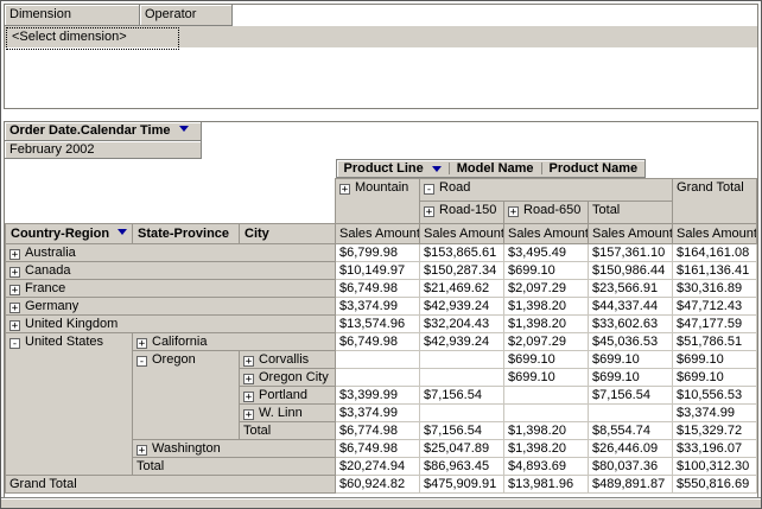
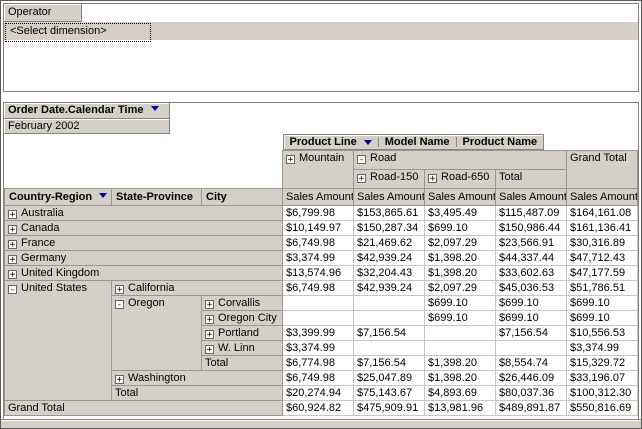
- Dimension
  Operator
  <Select dimension>
  Order Date.Calendar Time
  February 2002
  	Product Line Model Name Product Name
  + Mountain	- Road	Grand Total
  + Road-150	+ Road-650	Total
  Country-Region	State-Province	City	Sales Amount	Sales Amount	Sales Amount	Sales Amount	Sales Amount
- + Australia	$6,799.98	$153,865.61	$3,495.49	$157,361.10	$164,161.08
+ + Australia	$6,799.98	$153,865.61	$3,495.49	$115,487.09	$164,161.08
  + Canada	$10,149.97	$150,287.34	$699.10	$150,986.44	$161,136.41
  + France	$6,749.98	$21,469.62	$2,097.29	$23,566.91	$30,316.89
  + Germany	$3,374.99	$42,939.24	$1,398.20	$44,337.44	$47,712.43
  + United Kingdom	$13,574.96	$32,204.43	$1,398.20	$33,602.63	$47,177.59
  - United States	+ California	$6,749.98	$42,939.24	$2,097.29	$45,036.53	$51,786.51
  - Oregon	+ Corvallis			$699.10	$699.10	$699.10
  + Oregon City			$699.10	$699.10	$699.10
  + Portland	$3,399.99	$7,156.54		$7,156.54	$10,556.53
  + W. Linn	$3,374.99				$3,374.99
  Total	$6,774.98	$7,156.54	$1,398.20	$8,554.74	$15,329.72
  + Washington	$6,749.98	$25,047.89	$1,398.20	$26,446.09	$33,196.07
- Total	$20,274.94	$86,963.45	$4,893.69	$80,037.36	$100,312.30
+ Total	$20,274.94	$75,143.67	$4,893.69	$80,037.36	$100,312.30
  Grand Total	$60,924.82	$475,909.91	$13,981.96	$489,891.87	$550,816.69
